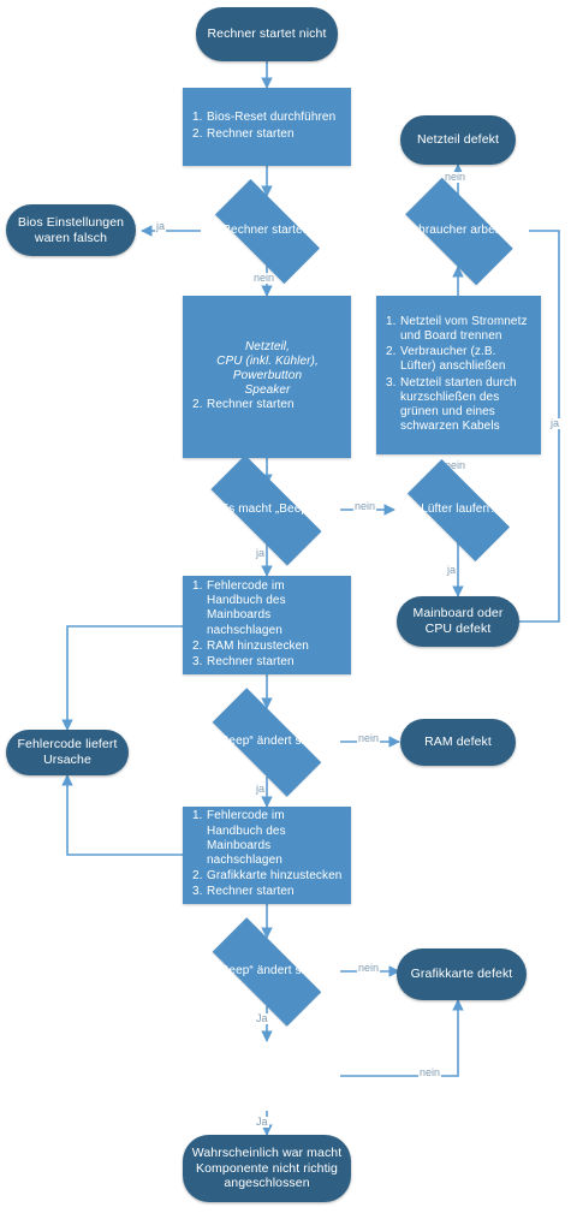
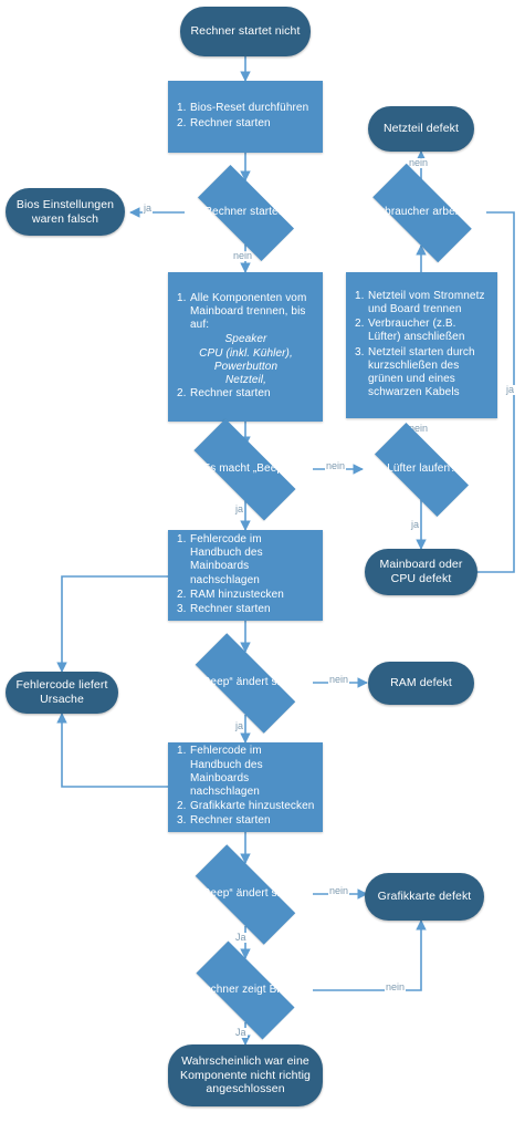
  ja
  nein
  nein
  ja
  ein
  nein
  ja
  ja
  nein
  ja
  nein
  Ja
  nein
  Ja
  Rechner startet nicht
  1. Bios-Reset durchführen
  2. Rechner starten
  Netzteil defekt
  Bios Einstellungen waren falsch
  Rechner startet?
  Verbraucher arbeitet?
+ 1. Alle Komponenten vom Mainboard trennen, bis auf:
- Netzteil,
+ Speaker
  CPU (inkl. Kühler),
  Powerbutton
- Speaker
+ Netzteil,
  2. Rechner starten
  1. Netzteil vom Stromnetz und Board trennen
  2. Verbraucher (z.B. Lüfter) anschließen
  3. Netzteil starten durch kurzschließen des grünen und eines schwarzen Kabels
  Es macht „Beep“
  Lüfter laufen?
  Mainboard oder CPU defekt
  1. Fehlercode im Handbuch des Mainboards nachschlagen
  2. RAM hinzustecken
  3. Rechner starten
  Fehlercode liefert Ursache
  „Beep“ ändert sich
  RAM defekt
  1. Fehlercode im Handbuch des Mainboards nachschlagen
  2. Grafikkarte hinzustecken
  3. Rechner starten
  „Beep“ ändert sich
  Grafikkarte defekt
+ Rechner zeigt Bild?
- Wahrscheinlich war macht Komponente nicht richtig angeschlossen
+ Wahrscheinlich war eine Komponente nicht richtig angeschlossen
